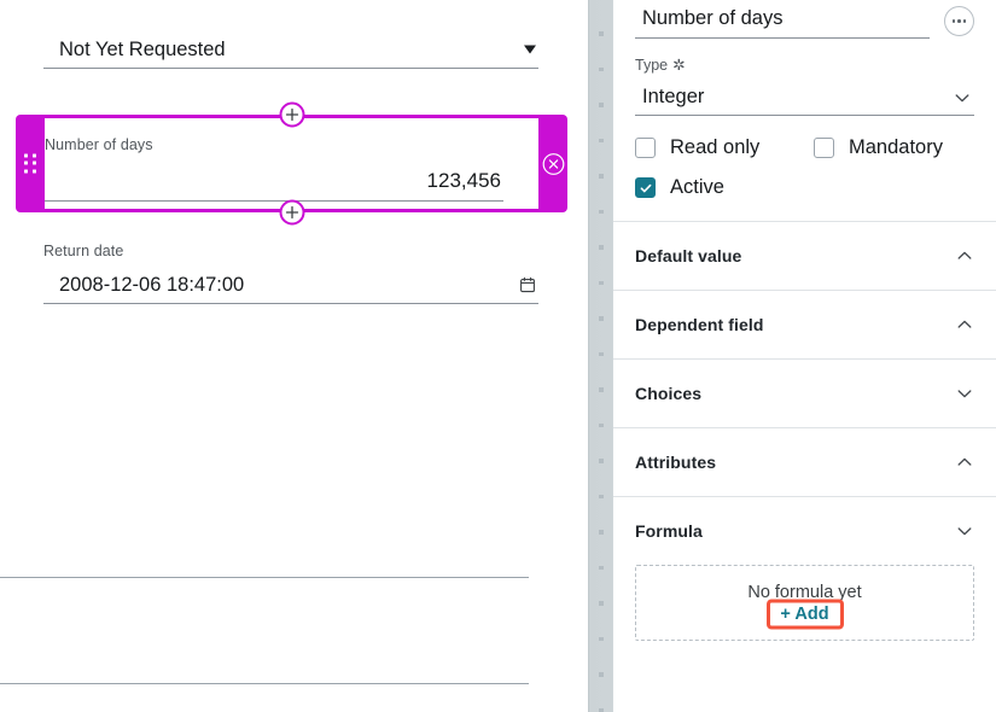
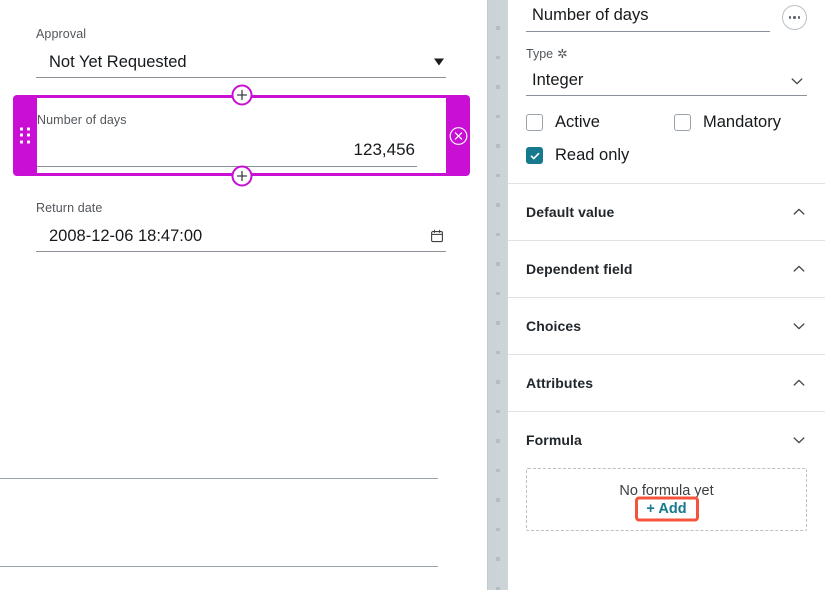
+ Approval
  Not Yet Requested
  Number of days
  123,456
  Return date
  2008-12-06 18:47:00
  Number of days
  Type
  ✲
  Integer
- Read only
+ Active
  Mandatory
- Active
+ Read only
  Default value
  Dependent field
  Choices
  Attributes
  Formula
  No formula yet
  + Add
